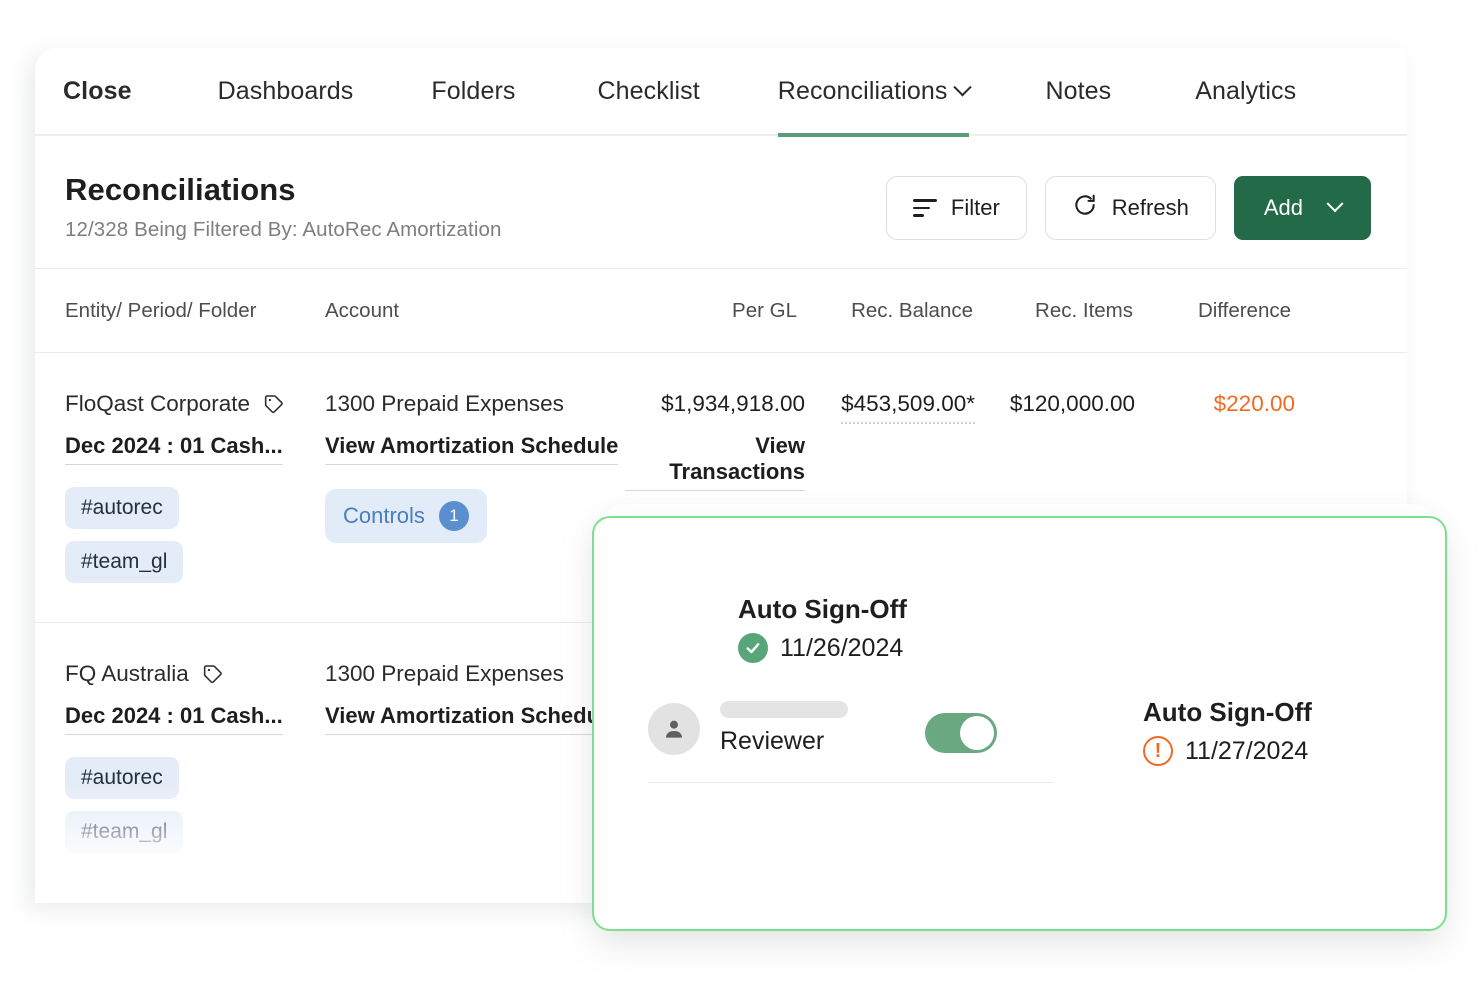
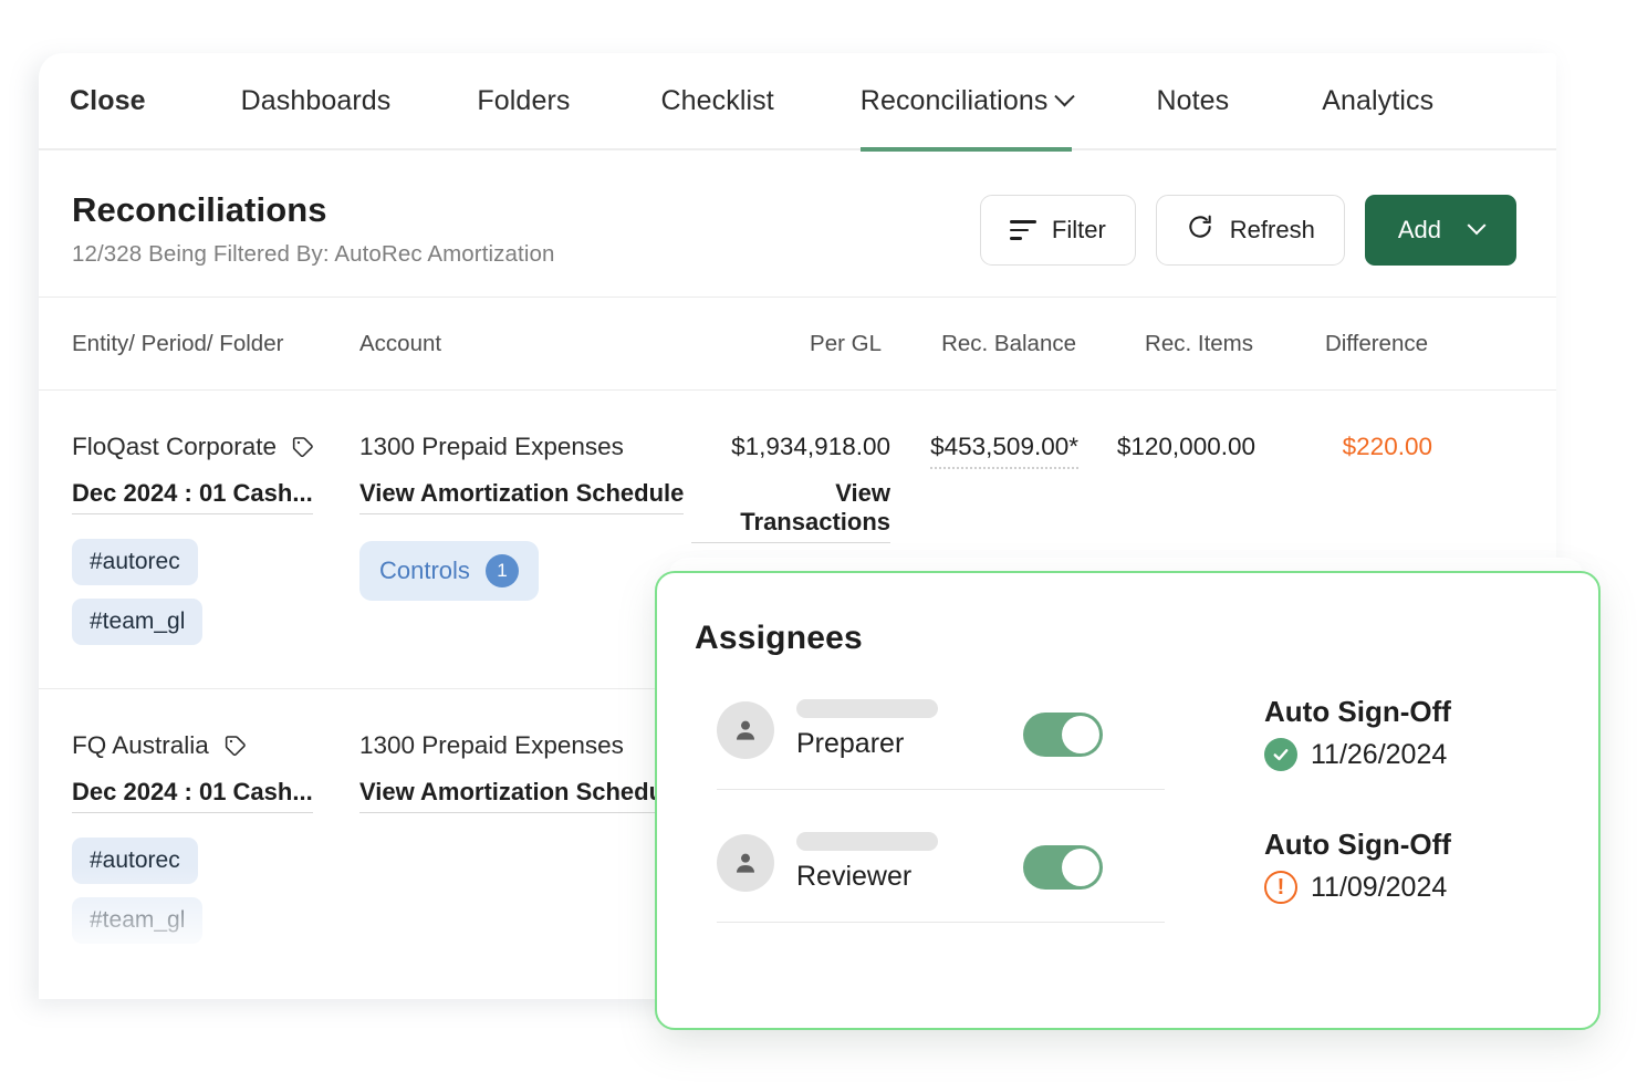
  Close
  Dashboards
  Folders
  Checklist
  Reconciliations
  Notes
  Analytics
  Reconciliations
  12/328 Being Filtered By: AutoRec Amortization
  Filter
  Refresh
  Add
  Entity/ Period/ Folder
  Account
  Per GL
  Rec. Balance
  Rec. Items
  Difference
  FloQast Corporate
  Dec 2024 : 01 Cash...
  #autorec
  #team_gl
  1300 Prepaid Expenses
  View Amortization Schedule
  Controls
  1
  $1,934,918.00
  View Transactions
  $453,509.00*
  $120,000.00
  $220.00
  FQ Australia
  Dec 2024 : 01 Cash...
  #autorec
  1300 Prepaid Expenses
  View Amortization Sched
+ Assignees
+ Preparer
  Auto Sign-Off
  11/26/2024
  Reviewer
  Auto Sign-Off
  !
- 11/27/2024
+ 11/09/2024
